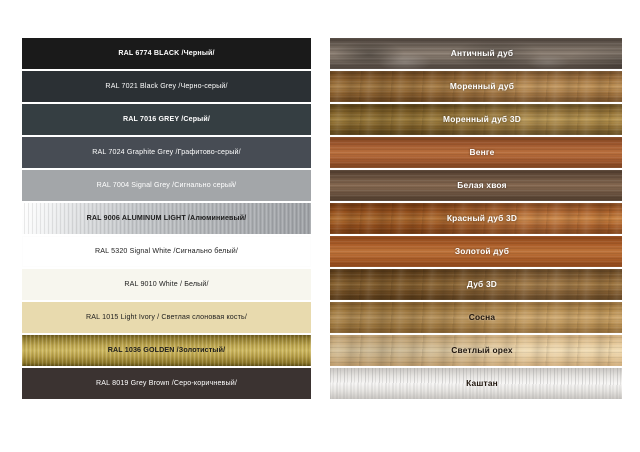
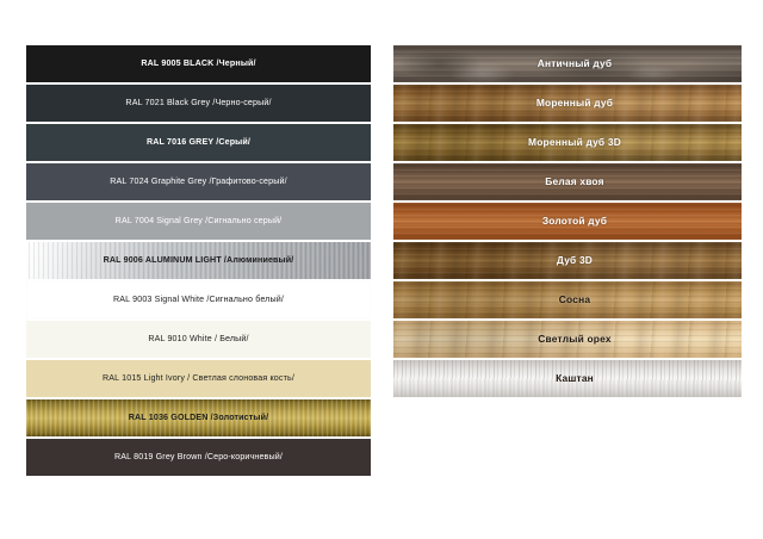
- RAL 6774 BLACK /Черный/
+ RAL 9005 BLACK /Черный/
  RAL 7021 Black Grey /Черно-серый/
  RAL 7016 GREY /Серый/
  RAL 7024 Graphite Grey /Графитово-серый/
  RAL 7004 Signal Grey /Сигнально серый/
  RAL 9006 ALUMINUM LIGHT /Алюминиевый/
- RAL 5320 Signal White /Сигнально белый/
+ RAL 9003 Signal White /Сигнально белый/
  RAL 9010 White / Белый/
  RAL 1015 Light Ivory / Светлая слоновая кость/
  RAL 1036 GOLDEN /Золотистый/
  RAL 8019 Grey Brown /Серо-коричневый/
  Античный дуб
  Моренный дуб
  Моренный дуб 3D
- Венге
  Белая хвоя
- Красный дуб 3D
  Золотой дуб
  Дуб 3D
  Сосна
  Светлый орех
  Каштан
